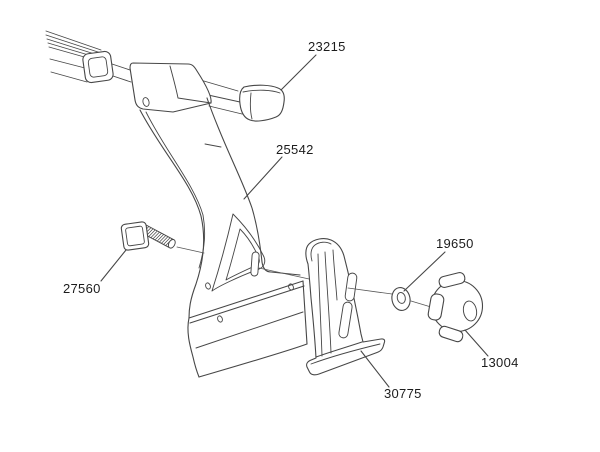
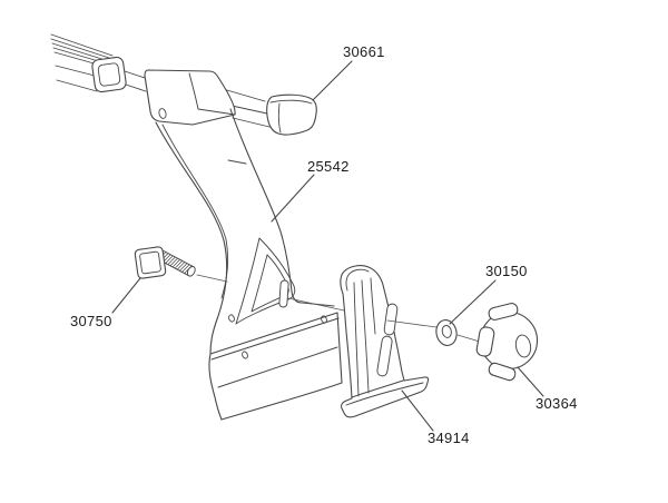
- 23215
+ 30661
  25542
- 27560
+ 30750
- 19650
+ 30150
- 13004
+ 30364
- 30775
+ 34914
